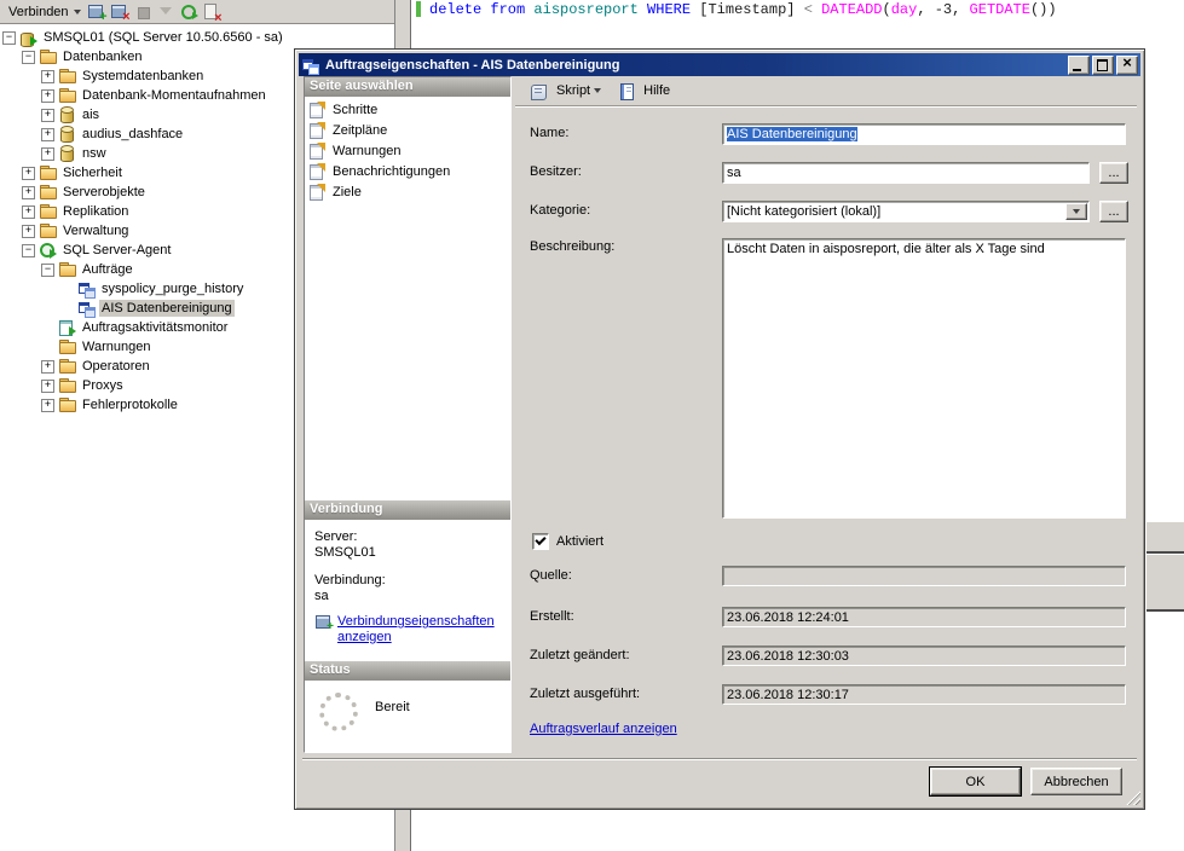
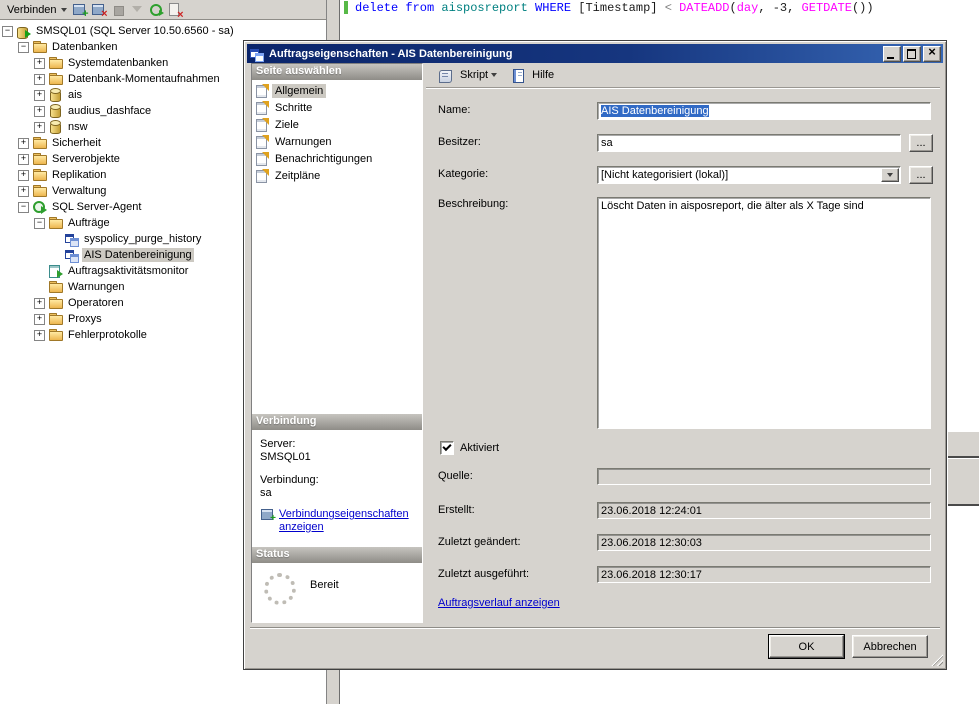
  Verbinden
  −
  SMSQL01 (SQL Server 10.50.6560 - sa)
  −
  Datenbanken
  +
  Systemdatenbanken
  +
  Datenbank-Momentaufnahmen
  +
  ais
  +
  audius_dashface
  +
  nsw
  +
  Sicherheit
  +
  Serverobjekte
  +
  Replikation
  +
  Verwaltung
  −
  SQL Server-Agent
  −
  Aufträge
  syspolicy_purge_history
  AIS Datenbereinigung
  Auftragsaktivitätsmonitor
  Warnungen
  +
  Operatoren
  +
  Proxys
  +
  Fehlerprotokolle
  delete from aisposreport WHERE [Timestamp] < DATEADD(day, -3, GETDATE())
  Auftragseigenschaften - AIS Datenbereinigung
  Seite auswählen
+ Allgemein
  Schritte
- Zeitpläne
+ Ziele
  Warnungen
  Benachrichtigungen
- Ziele
+ Zeitpläne
  Verbindung
  Server:
  SMSQL01
  Verbindung:
  sa
  Verbindungseigenschaften anzeigen
  Status
  Bereit
  Skript
  Hilfe
  Name:
  AIS Datenbereinigung
  Besitzer:
  sa
  ...
  Kategorie:
  [Nicht kategorisiert (lokal)]
  ...
  Beschreibung:
  Löscht Daten in aisposreport, die älter als X Tage sind
  Aktiviert
  Quelle:
  Erstellt:
  23.06.2018 12:24:01
  Zuletzt geändert:
  23.06.2018 12:30:03
  Zuletzt ausgeführt:
  23.06.2018 12:30:17
  Auftragsverlauf anzeigen
  OK
  Abbrechen
